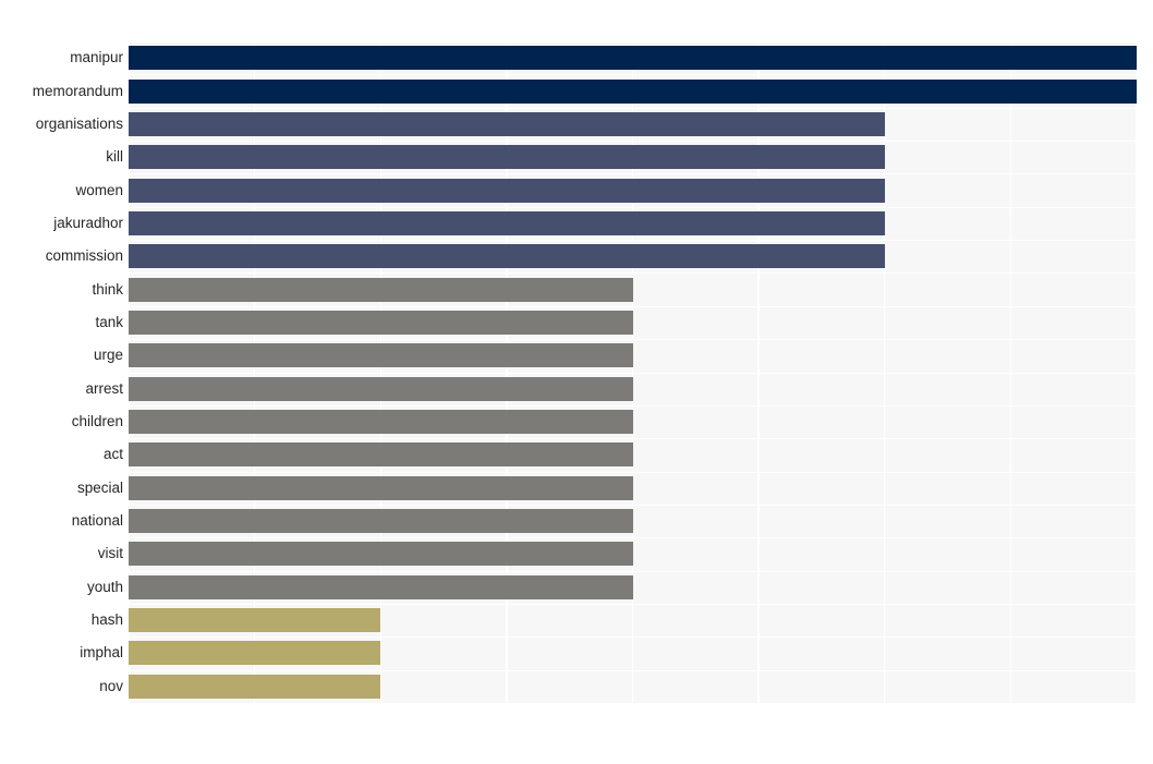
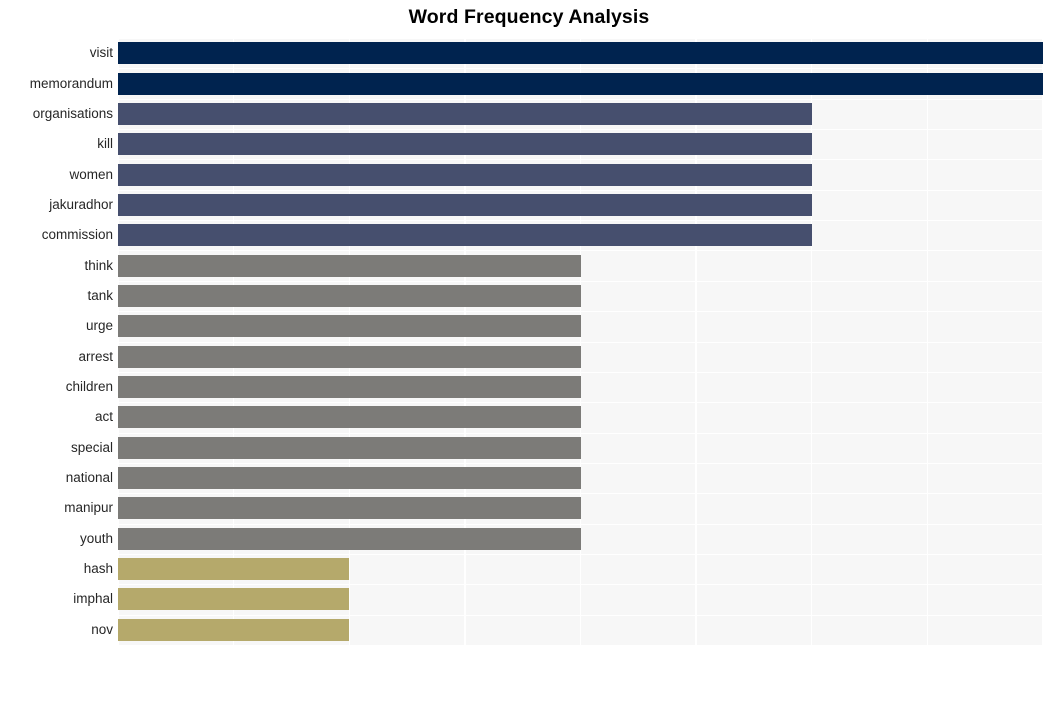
+ Word Frequency Analysis
- manipur
+ visit
  memorandum
  organisations
  kill
  women
  jakuradhor
  commission
  think
  tank
  urge
  arrest
  children
  act
  special
  national
- visit
+ manipur
  youth
  hash
  imphal
  nov
